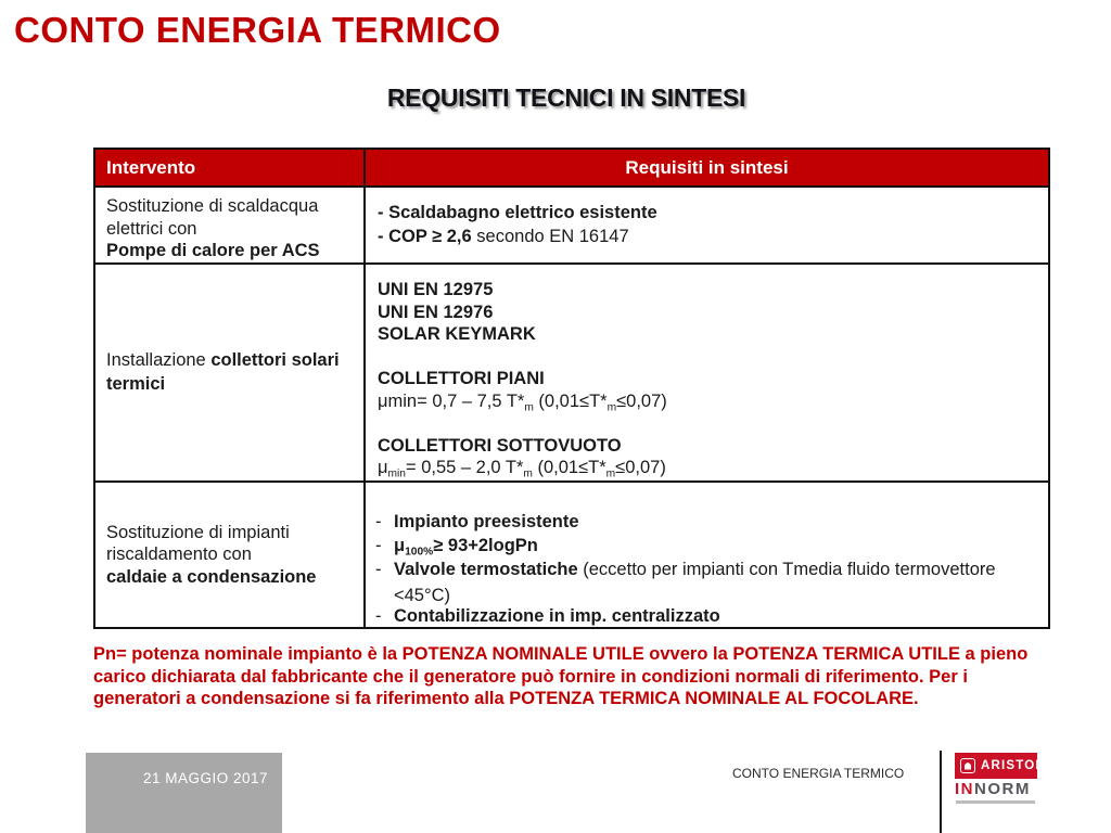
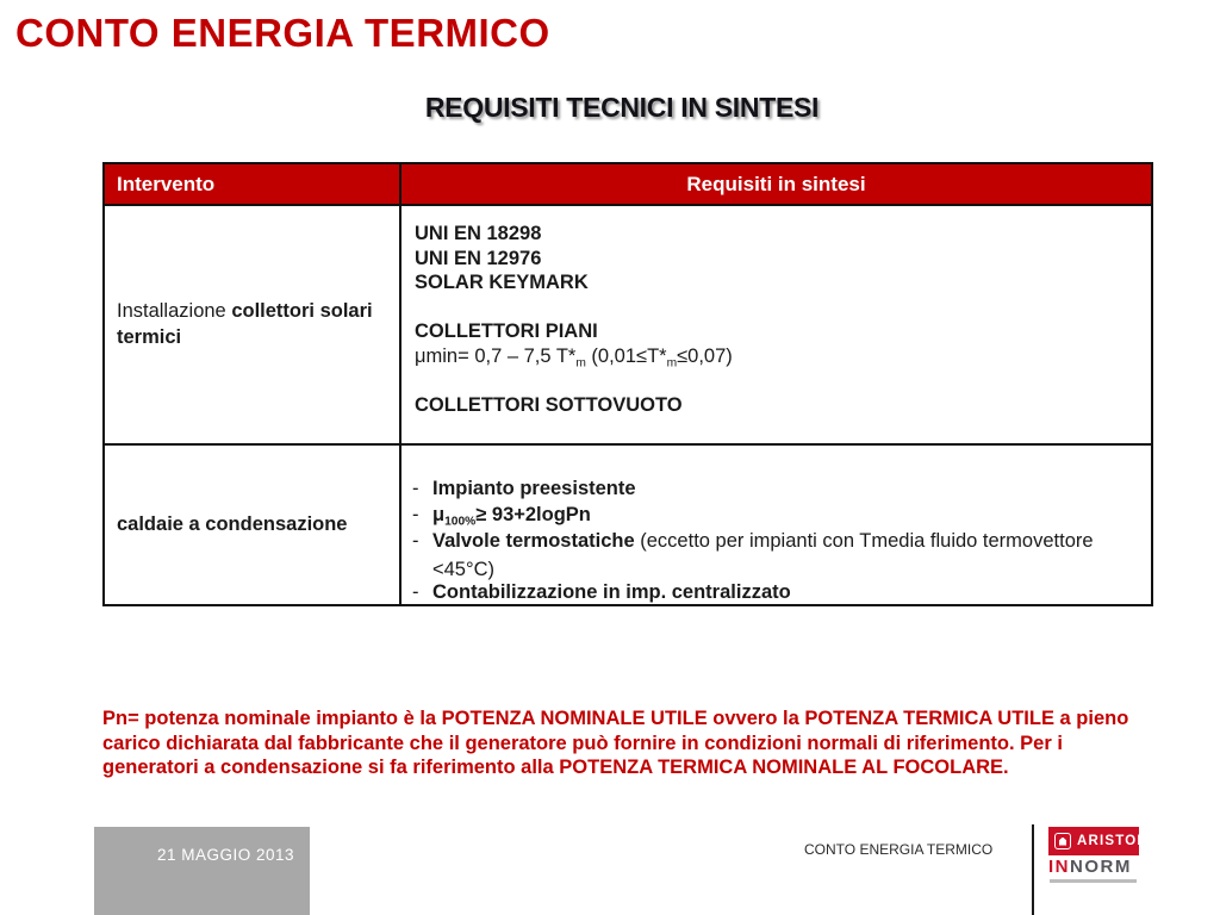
  CONTO ENERGIA TERMICO
  REQUISITI TECNICI IN SINTESI
  Intervento
  Requisiti in sintesi
- Sostituzione di scaldacqua
- elettrici con
- Pompe di calore per ACS
- - Scaldabagno elettrico esistente
- - COP ≥ 2,6 secondo EN 16147
  Installazione collettori solari
  termici
- UNI EN 12975
+ UNI EN 18298
  UNI EN 12976
  SOLAR KEYMARK
  COLLETTORI PIANI
  μmin= 0,7 – 7,5 T*m (0,01≤T*m≤0,07)
  COLLETTORI SOTTOVUOTO
- μmin= 0,55 – 2,0 T*m (0,01≤T*m≤0,07)
- Sostituzione di impianti
- riscaldamento con
  caldaie a condensazione
  -
  Impianto preesistente
  -
  μ100%≥ 93+2logPn
  -
  Valvole termostatiche (eccetto per impianti con Tmedia fluido termovettore <45°C)
  -
  Contabilizzazione in imp. centralizzato
  Pn= potenza nominale impianto è la POTENZA NOMINALE UTILE ovvero la POTENZA TERMICA UTILE a pieno carico dichiarata dal fabbricante che il generatore può fornire in condizioni normali di riferimento. Per i generatori a condensazione si fa riferimento alla POTENZA TERMICA NOMINALE AL FOCOLARE.
- 21 MAGGIO 2017
+ 21 MAGGIO 2013
  CONTO ENERGIA TERMICO
  ARISTON
  INNORM
